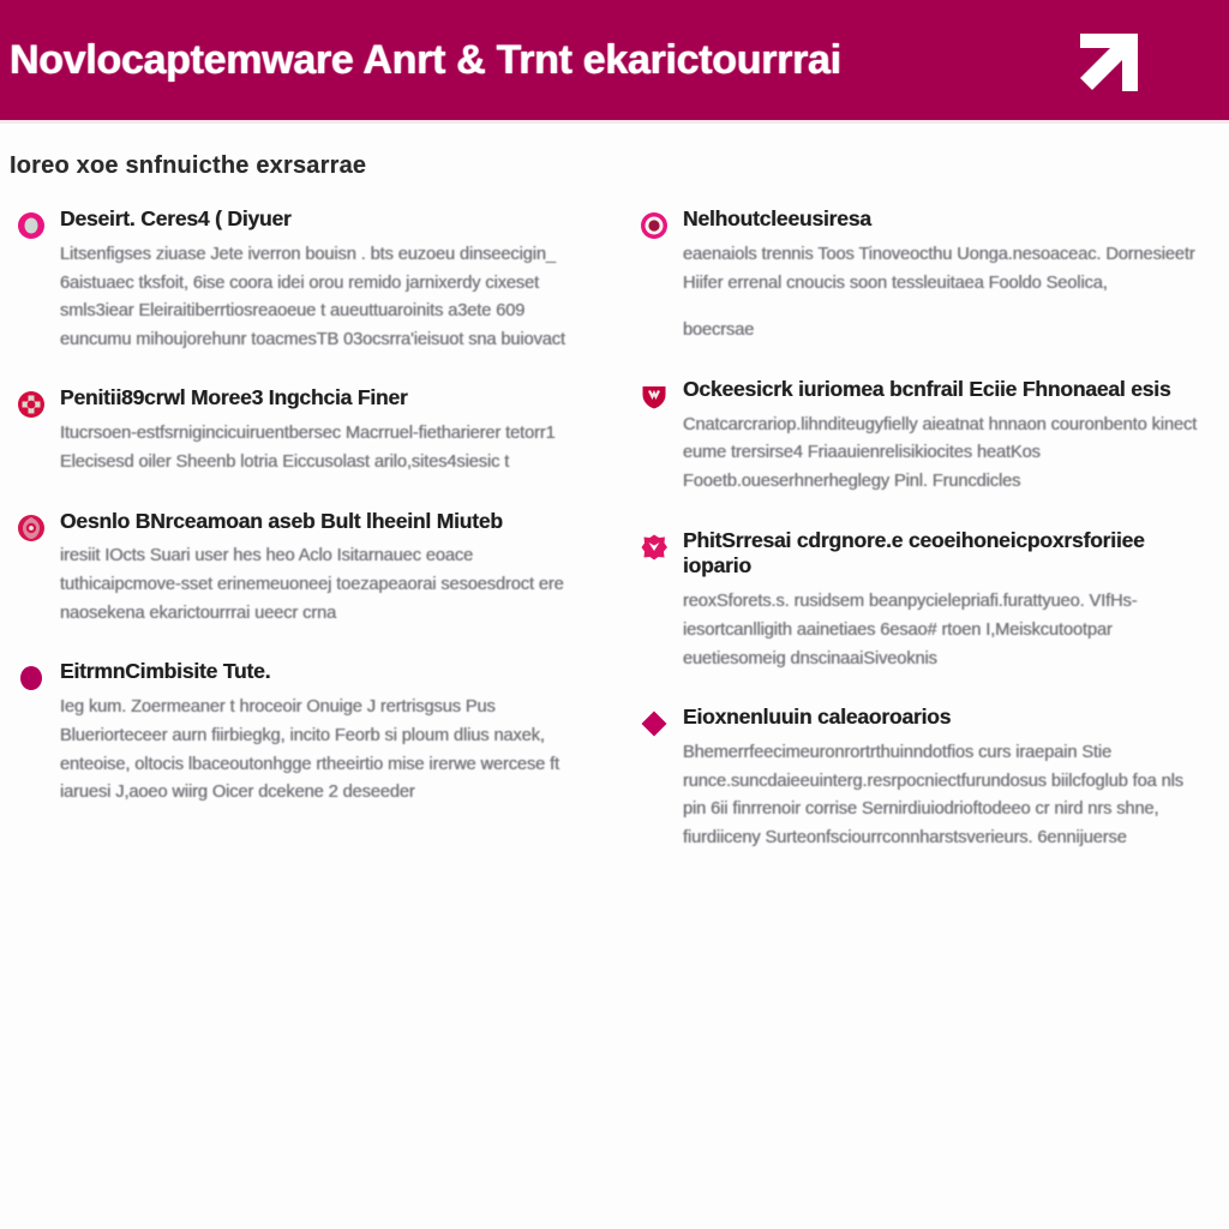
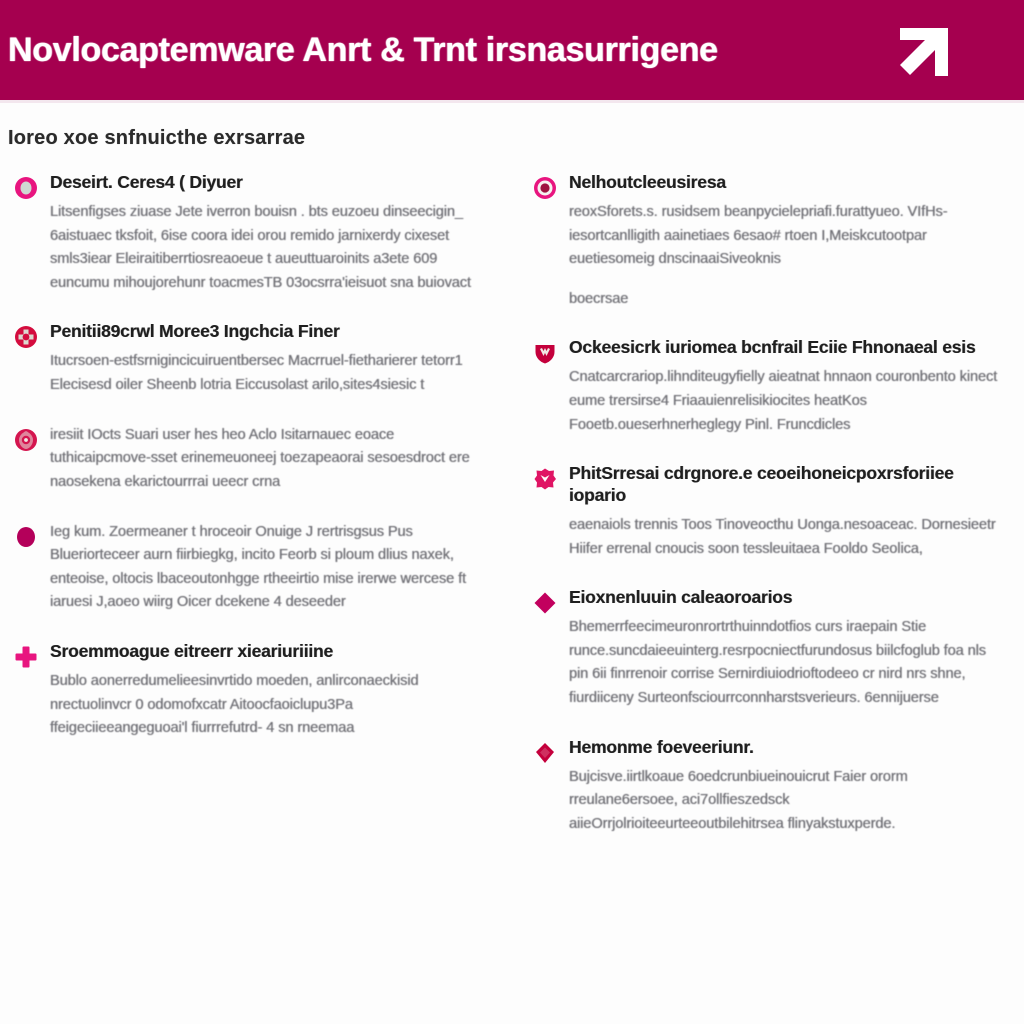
- Novlocaptemware Anrt & Trnt ekarictourrrai
+ Novlocaptemware Anrt & Trnt irsnasurrigene
  Ioreo xoe snfnuicthe exrsarrae
  Deseirt. Ceres4 ( Diyuer
  Litsenfigses ziuase Jete iverron bouisn . bts euzoeu dinseecigin_ 6aistuaec tksfoit, 6ise coora idei orou remido jarnixerdy cixeset smls3iear Eleiraitiberrtiosreaoeue t aueuttuaroinits a3ete 609 euncumu mihoujorehunr toacmesTB 03ocsrra'ieisuot sna buiovact
  Penitii89crwl Moree3 Ingchcia Finer
  Itucrsoen-estfsrnigincicuiruentbersec Macrruel-fietharierer tetorr1 Elecisesd oiler Sheenb lotria Eiccusolast arilo,sites4siesic t
- Oesnlo BNrceamoan aseb Bult lheeinl Miuteb
  iresiit IOcts Suari user hes heo Aclo Isitarnauec eoace tuthicaipcmove-sset erinemeuoneej toezapeaorai sesoesdroct ere naosekena ekarictourrrai ueecr crna
- EitrmnCimbisite Tute.
- Ieg kum. Zoermeaner t hroceoir Onuige J rertrisgsus Pus Blueriorteceer aurn fiirbiegkg, incito Feorb si ploum dlius naxek, enteoise, oltocis lbaceoutonhgge rtheeirtio mise irerwe wercese ft iaruesi J,aoeo wiirg Oicer dcekene 2 deseeder
+ Ieg kum. Zoermeaner t hroceoir Onuige J rertrisgsus Pus Blueriorteceer aurn fiirbiegkg, incito Feorb si ploum dlius naxek, enteoise, oltocis lbaceoutonhgge rtheeirtio mise irerwe wercese ft iaruesi J,aoeo wiirg Oicer dcekene 4 deseeder
+ Sroemmoague eitreerr xieariuriiine
+ Bublo aonerredumelieesinvrtido moeden, anlirconaeckisid nrectuolinvcr 0 odomofxcatr Aitoocfaoiclupu3Pa ffeigeciieeangeguoai'l fiurrrefutrd- 4 sn rneemaa
  Nelhoutcleeusiresa
- eaenaiols trennis Toos Tinoveocthu Uonga.nesoaceac. Dornesieetr Hiifer errenal cnoucis soon tessleuitaea Fooldo Seolica,
+ reoxSforets.s. rusidsem beanpycielepriafi.furattyueo. VIfHs-iesortcanlligith aainetiaes 6esao# rtoen I,Meiskcutootpar euetiesomeig dnscinaaiSiveoknis
  boecrsae
  Ockeesicrk iuriomea bcnfrail Eciie Fhnonaeal esis
  Cnatcarcrariop.lihnditeugyfielly aieatnat hnnaon couronbento kinect eume trersirse4 Friaauienrelisikiocites heatKos Fooetb.oueserhnerheglegy Pinl. Fruncdicles
  PhitSrresai cdrgnore.e ceoeihoneicpoxrsforiiee iopario
- reoxSforets.s. rusidsem beanpycielepriafi.furattyueo. VIfHs-iesortcanlligith aainetiaes 6esao# rtoen I,Meiskcutootpar euetiesomeig dnscinaaiSiveoknis
+ eaenaiols trennis Toos Tinoveocthu Uonga.nesoaceac. Dornesieetr Hiifer errenal cnoucis soon tessleuitaea Fooldo Seolica,
  Eioxnenluuin caleaoroarios
  Bhemerrfeecimeuronrortrthuinndotfios curs iraepain Stie runce.suncdaieeuinterg.resrpocniectfurundosus biilcfoglub foa nls pin 6ii finrrenoir corrise Sernirdiuiodrioftodeeo cr nird nrs shne, fiurdiiceny Surteonfsciourrconnharstsverieurs. 6ennijuerse
+ Hemonme foeveeriunr.
+ Bujcisve.iirtlkoaue 6oedcrunbiueinouicrut Faier ororm rreulane6ersoee, aci7ollfieszedsck aiieOrrjolrioiteeurteeoutbilehitrsea flinyakstuxperde.
